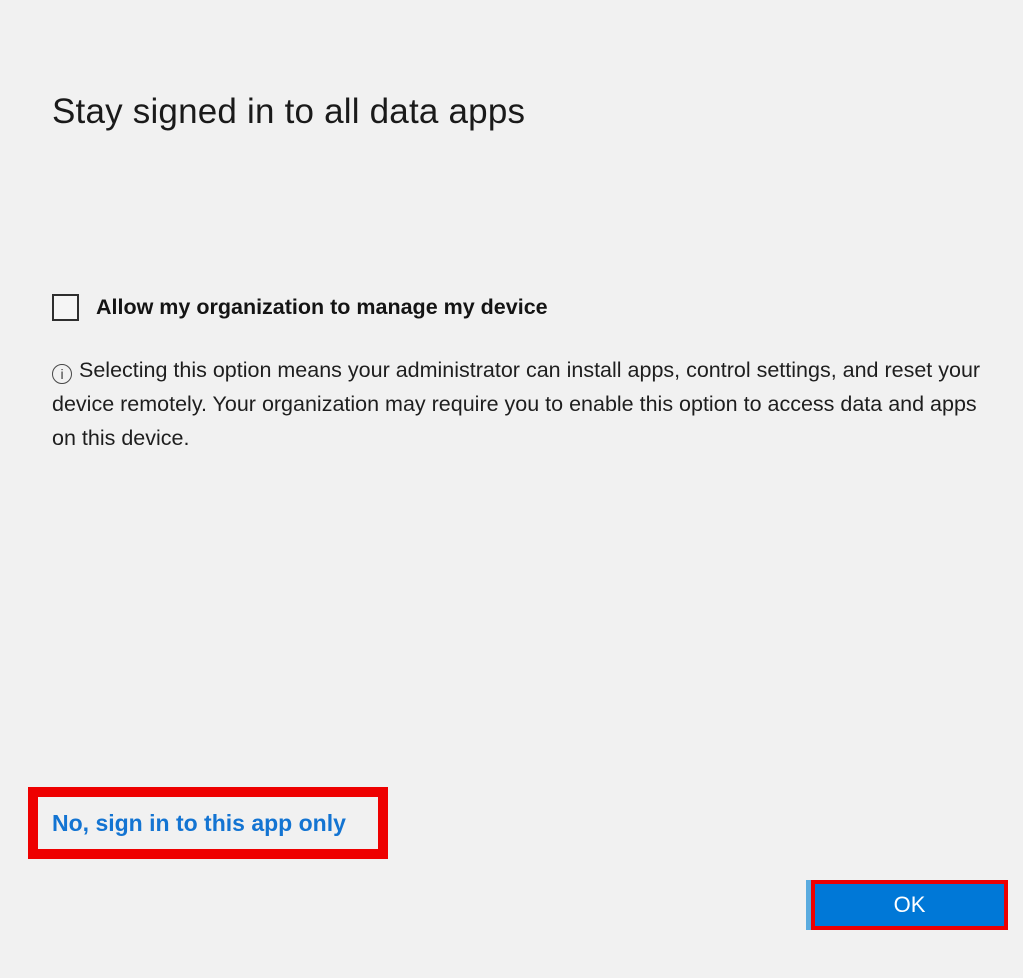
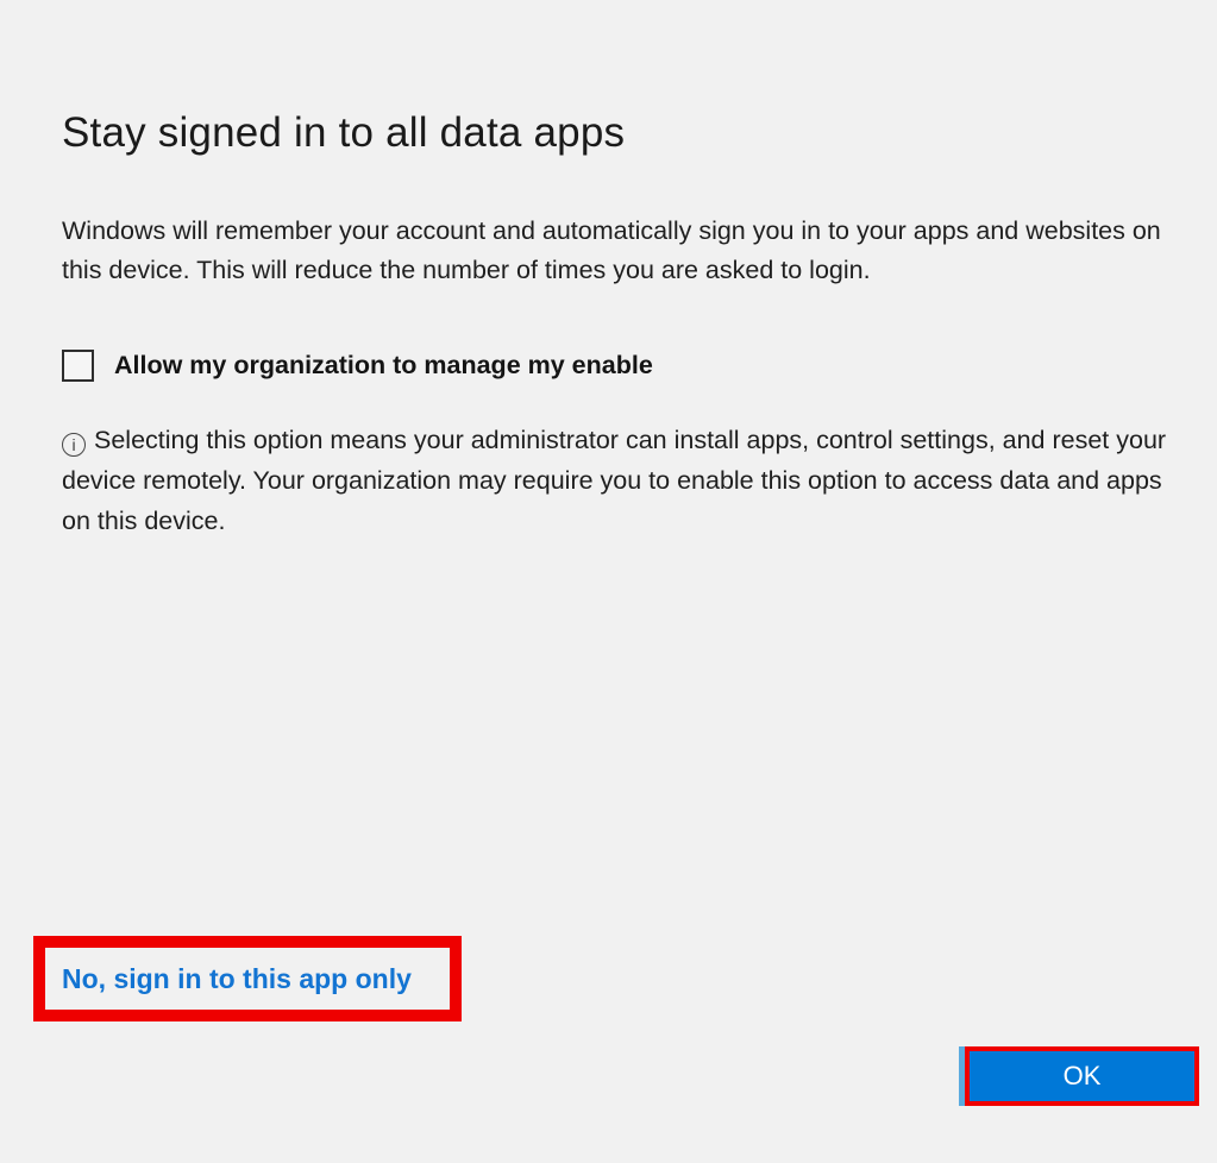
  Stay signed in to all data apps
+ Windows will remember your account and automatically sign you in to your apps and websites on this device. This will reduce the number of times you are asked to login.
- Allow my organization to manage my device
+ Allow my organization to manage my enable
  i Selecting this option means your administrator can install apps, control settings, and reset your device remotely. Your organization may require you to enable this option to access data and apps on this device.
  No, sign in to this app only
  OK
